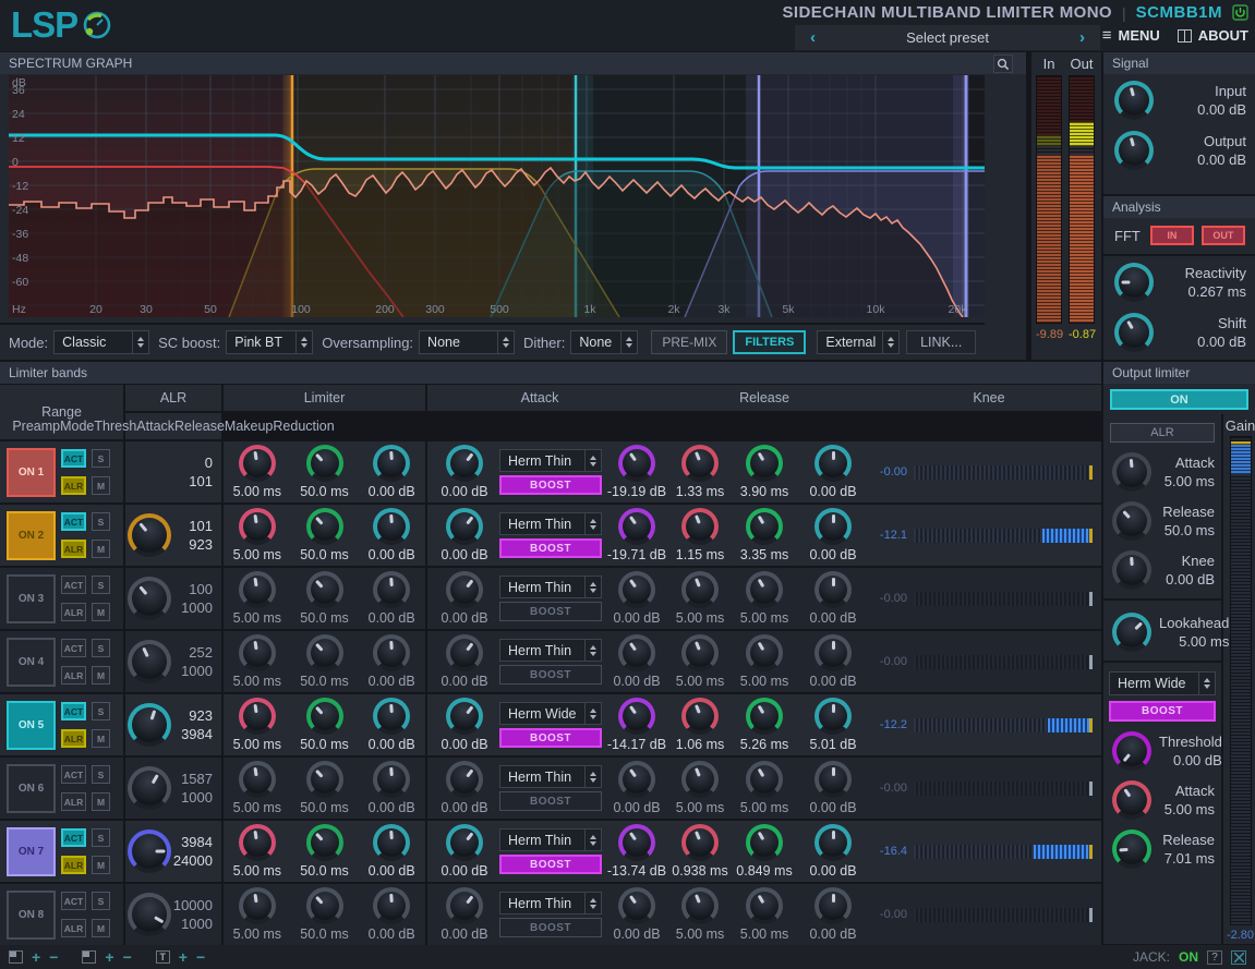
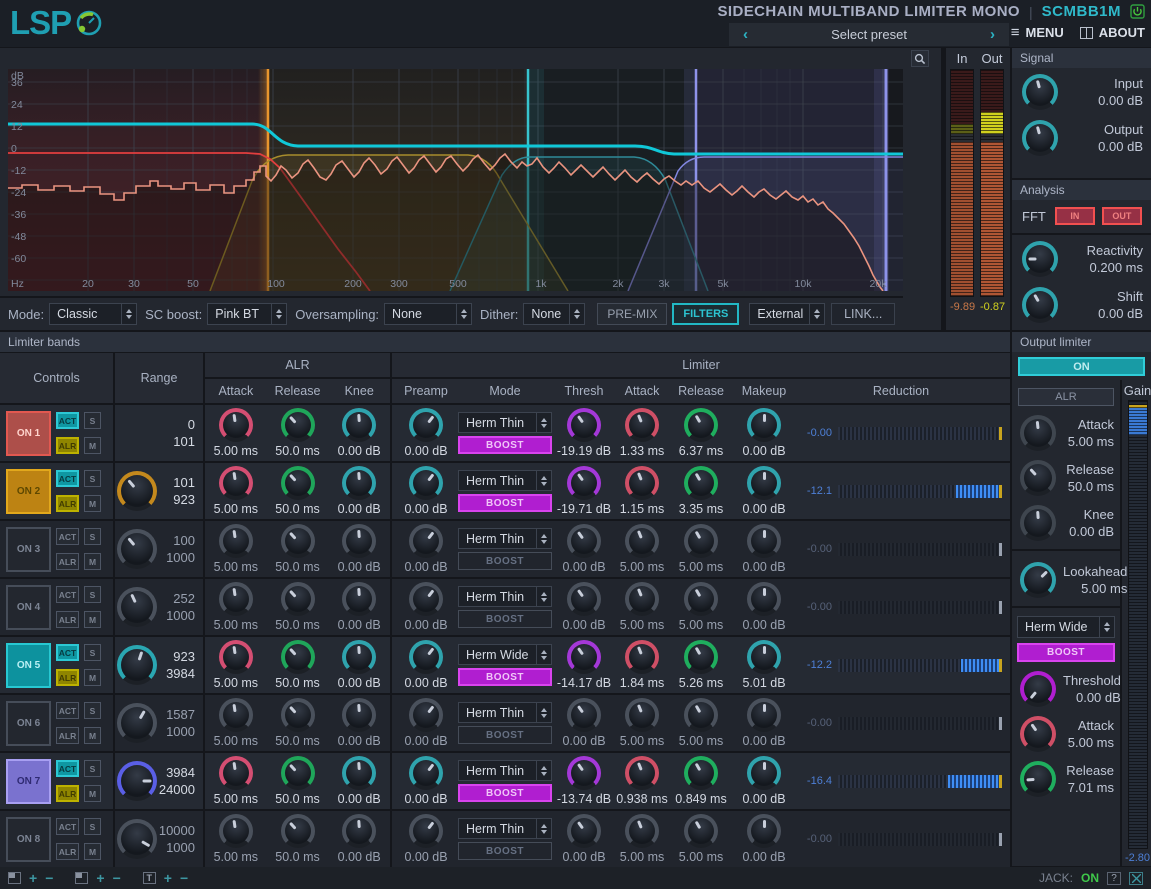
  LSP
  SIDECHAIN MULTIBAND LIMITER MONO
  |
  SCMBB1M
  ‹
  Select preset
  ›
  ≡
  MENU
  ABOUT
- SPECTRUM GRAPH
  dB
  36
  24
  12
  0
  -12
  -24
  -36
  -48
  -60
  Hz
  20
  30
  50
  100
  200
  300
  500
  1k
  2k
  3k
  5k
  10k
  20k
  Mode:
  Classic
  SC boost:
  Pink BT
  Oversampling:
  None
  Dither:
  None
  PRE-MIX
  FILTERS
  External
  LINK...
  In
  Out
  -9.89
  -0.87
  Signal
  Input
  0.00 dB
  Output
  0.00 dB
  Analysis
  FFT
  IN
  OUT
  Reactivity
- 0.267 ms
+ 0.200 ms
  Shift
  0.00 dB
  Output limiter
  ON
  ALR
  Attack
  5.00 ms
  Release
  50.0 ms
  Knee
  0.00 dB
  Lookahead
  5.00 ms
  Herm Wide
  BOOST
  Threshold
  0.00 dB
  Attack
  5.00 ms
  Release
  7.01 ms
  Gain
  -2.80
  Limiter bands
+ Controls
  Range
  ALR
  Limiter
  Attack
  Release
  Knee
  Preamp
  Mode
  Thresh
  Attack
  Release
  Makeup
  Reduction
  ON 1
  ACT
  ALR
  S
  M
  0
  101
  5.00 ms
  50.0 ms
  0.00 dB
  0.00 dB
  Herm Thin
  BOOST
  -19.19 dB
  1.33 ms
- 3.90 ms
+ 6.37 ms
  0.00 dB
  -0.00
  ON 2
  ACT
  ALR
  S
  M
  101
  923
  5.00 ms
  50.0 ms
  0.00 dB
  0.00 dB
  Herm Thin
  BOOST
  -19.71 dB
  1.15 ms
  3.35 ms
  0.00 dB
  -12.1
  ON 3
  ACT
  ALR
  S
  M
  100
  1000
  5.00 ms
  50.0 ms
  0.00 dB
  0.00 dB
  Herm Thin
  BOOST
  0.00 dB
  5.00 ms
  5.00 ms
  0.00 dB
  -0.00
  ON 4
  ACT
  ALR
  S
  M
  252
  1000
  5.00 ms
  50.0 ms
  0.00 dB
  0.00 dB
  Herm Thin
  BOOST
  0.00 dB
  5.00 ms
  5.00 ms
  0.00 dB
  -0.00
  ON 5
  ACT
  ALR
  S
  M
  923
  3984
  5.00 ms
  50.0 ms
  0.00 dB
  0.00 dB
  Herm Wide
  BOOST
  -14.17 dB
- 1.06 ms
+ 1.84 ms
  5.26 ms
  5.01 dB
  -12.2
  ON 6
  ACT
  ALR
  S
  M
  1587
  1000
  5.00 ms
  50.0 ms
  0.00 dB
  0.00 dB
  Herm Thin
  BOOST
  0.00 dB
  5.00 ms
  5.00 ms
  0.00 dB
  -0.00
  ON 7
  ACT
  ALR
  S
  M
  3984
  24000
  5.00 ms
  50.0 ms
  0.00 dB
  0.00 dB
  Herm Thin
  BOOST
  -13.74 dB
  0.938 ms
  0.849 ms
  0.00 dB
  -16.4
  ON 8
  ACT
  ALR
  S
  M
  10000
  1000
  5.00 ms
  50.0 ms
  0.00 dB
  0.00 dB
  Herm Thin
  BOOST
  0.00 dB
  5.00 ms
  5.00 ms
  0.00 dB
  -0.00
  +
  −
  +
  −
  T
  +
  −
  JACK:
  ON
  ?
